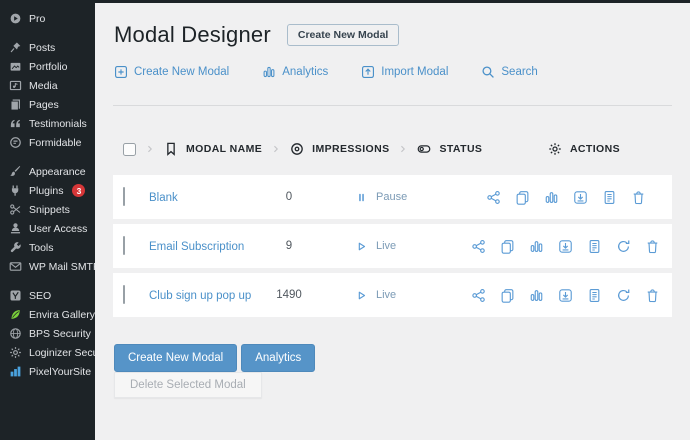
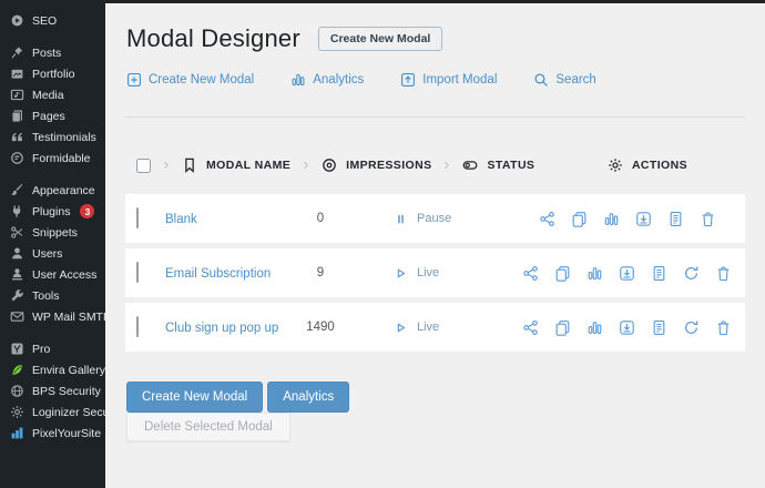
- Pro
+ SEO
  Posts
  Portfolio
  Media
  Pages
  Testimonials
  Formidable
  Appearance
  Plugins
  3
  Snippets
+ Users
  User Access
  Tools
  WP Mail SMT
- SEO
+ Pro
  Envira Gallery
  BPS Security
  Loginizer Sec
  PixelYourSite
  Modal Designer
  Create New Modal
  Create New Modal
  Analytics
  Import Modal
  Search
  MODAL NAME
  IMPRESSIONS
  STATUS
  ACTIONS
  Blank
  0
  Pause
  Email Subscription
  9
  Live
  Club sign up pop up
  1490
  Live
  Create New Modal
  Analytics
  Delete Selected Modal
